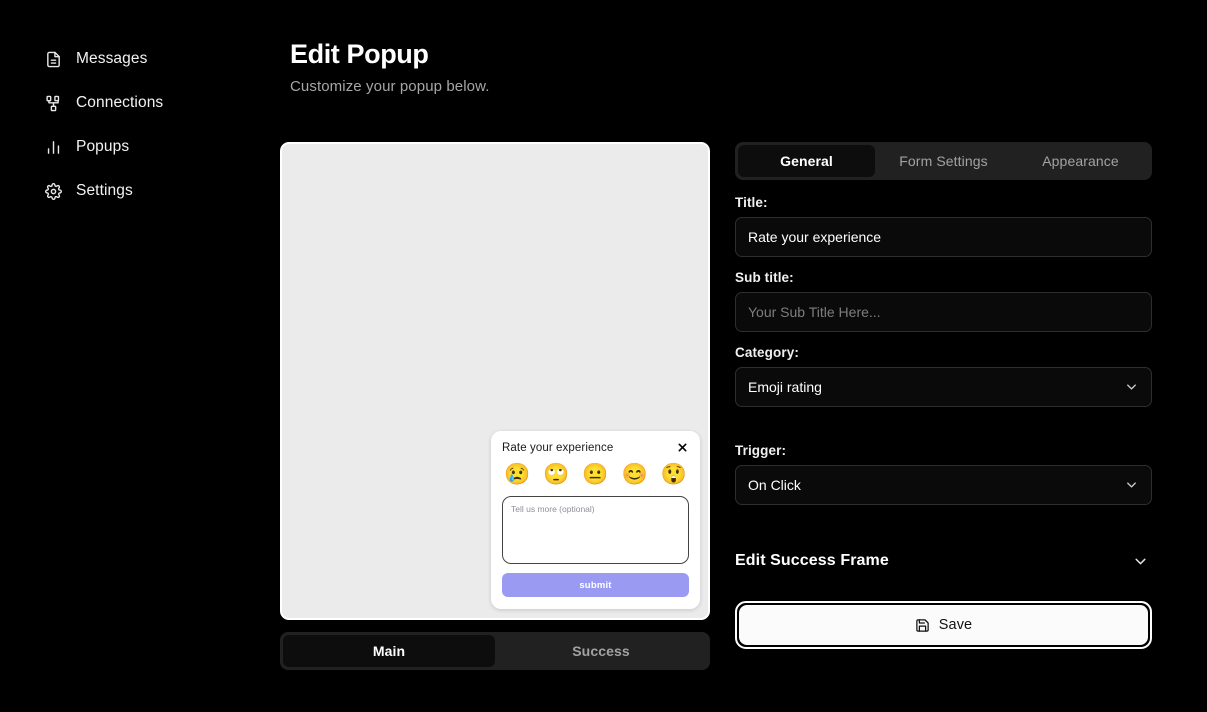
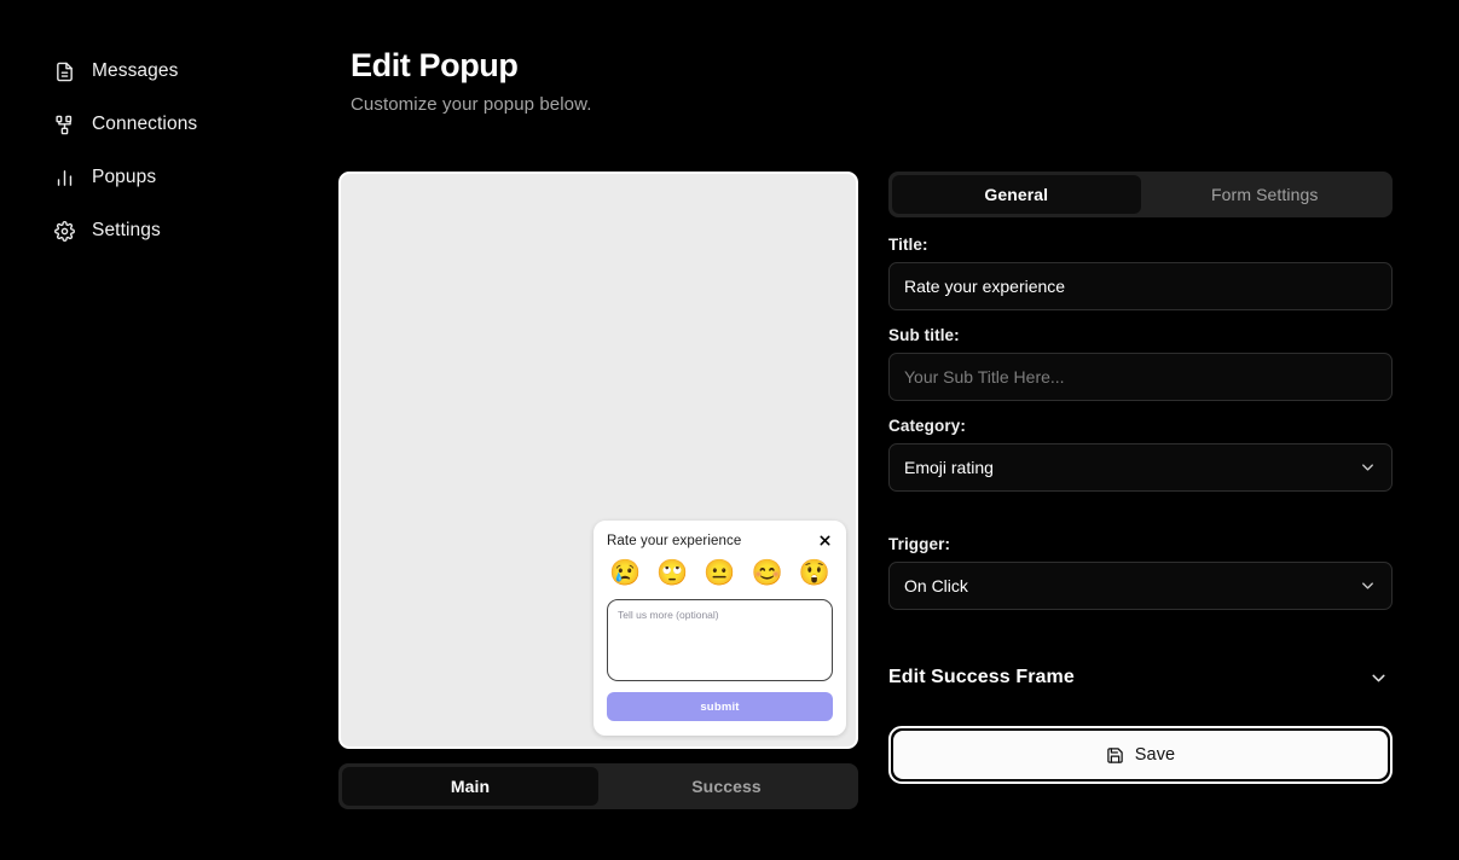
  Messages
  Connections
  Popups
  Settings
  Edit Popup
  Customize your popup below.
  Rate your experience
  😢
  🙄
  😐
  😊
  😲
  Tell us more (optional)
  submit
  Main
  Success
  General
  Form Settings
- Appearance
  Title:
  Rate your experience
  Sub title:
  Your Sub Title Here...
  Category:
  Emoji rating
  Trigger:
  On Click
  Edit Success Frame
  Save
